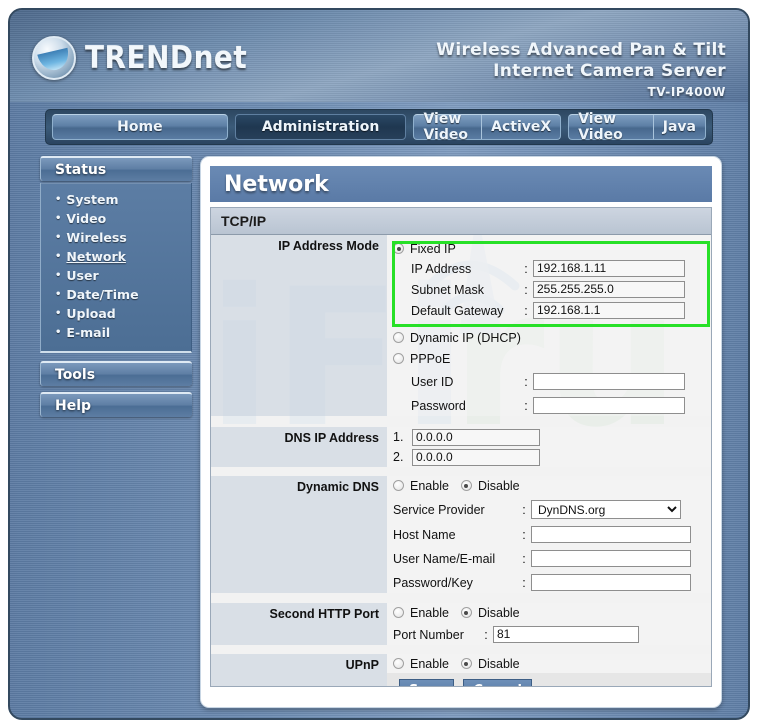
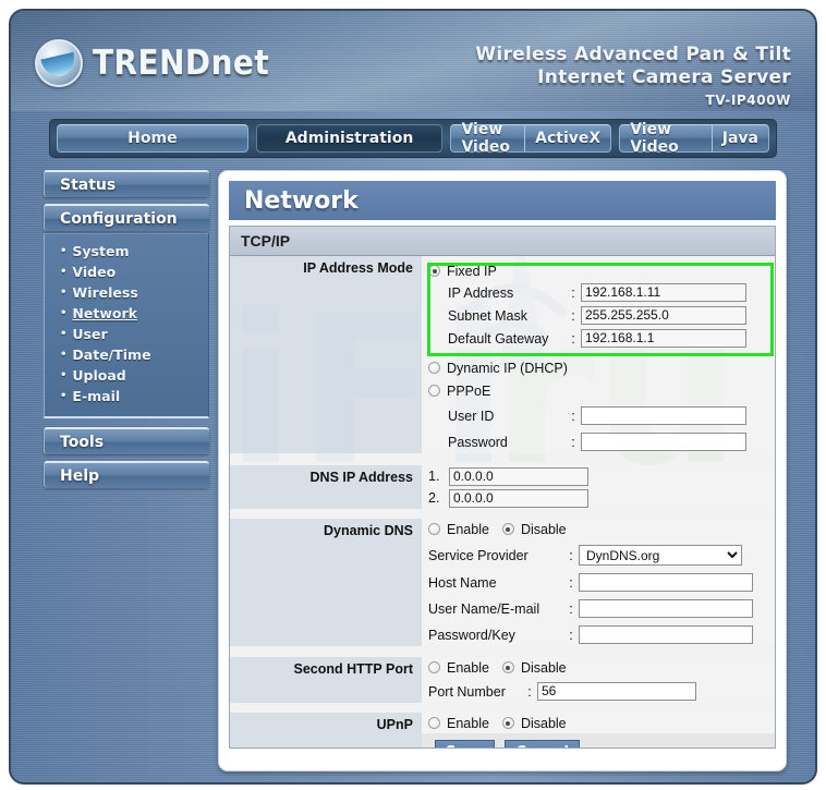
  TRENDnet
  Wireless Advanced Pan & Tilt
  Internet Camera Server
  TV-IP400W
  Home
  Administration
  View Video
  ActiveX
  View Video
  Java
  Status
+ Configuration
  •
  System
  •
  Video
  •
  Wireless
  •
  Network
  •
  User
  •
  Date/Time
  •
  Upload
  •
  E-mail
  Tools
  Help
  Network
  iFi
  ru
  TCP/IP
  IP Address Mode
  Fixed IP
  IP Address
  :
  192.168.1.11
  Subnet Mask
  :
  255.255.255.0
  Default Gateway
  :
  192.168.1.1
  Dynamic IP (DHCP)
  PPPoE
  User ID
  :
  Password
  :
  DNS IP Address
  1.
  0.0.0.0
  2.
  0.0.0.0
  Dynamic DNS
  Enable
  Disable
  Service Provider
  :
  DynDNS.org
  Host Name
  :
  User Name/E-mail
  :
  Password/Key
  :
  Second HTTP Port
  Enable
  Disable
  Port Number
  :
- 81
+ 56
  UPnP
  Enable
  Disable
